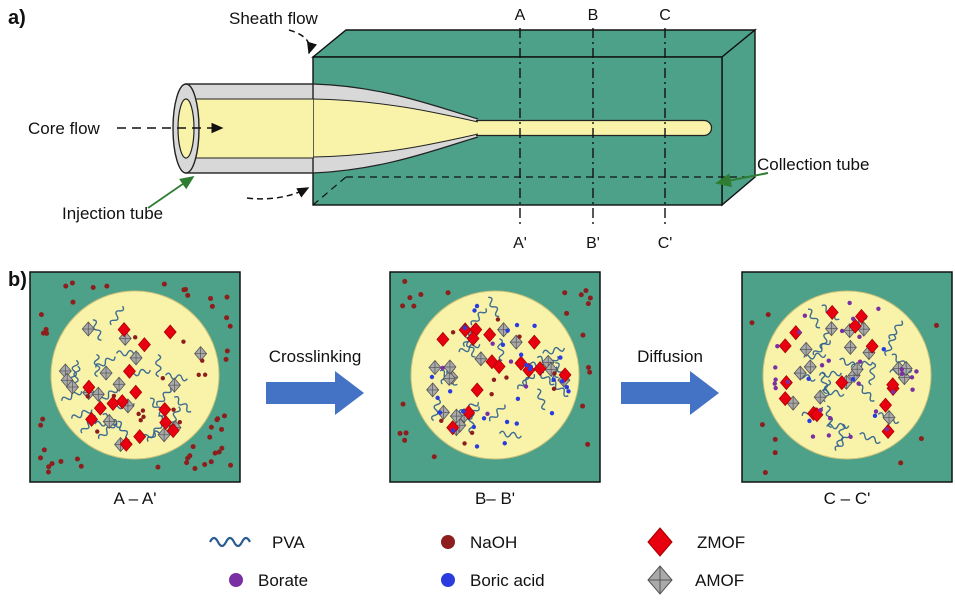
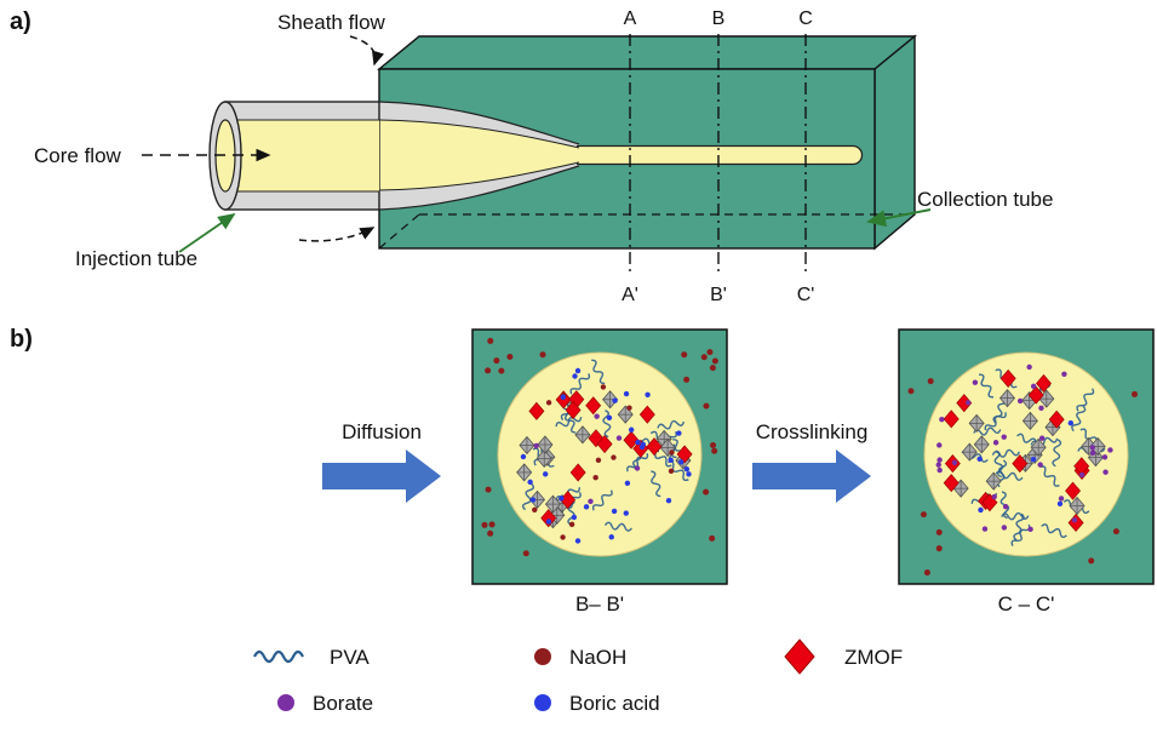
  a)
  Core flow
  Sheath flow
  A
  B
  C
  A'
  B'
  C'
  Injection tube
  Collection tube
  b)
- A – A'
- Crosslinking
+ Diffusion
  B– B'
- Diffusion
+ Crosslinking
  C – C'
  PVA
  NaOH
  ZMOF
  Borate
  Boric acid
- AMOF
